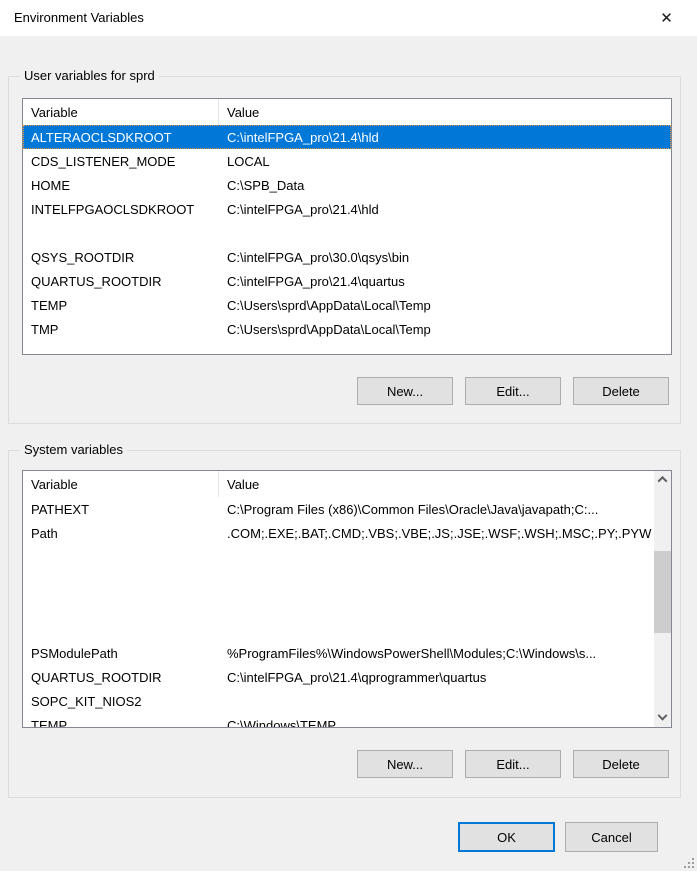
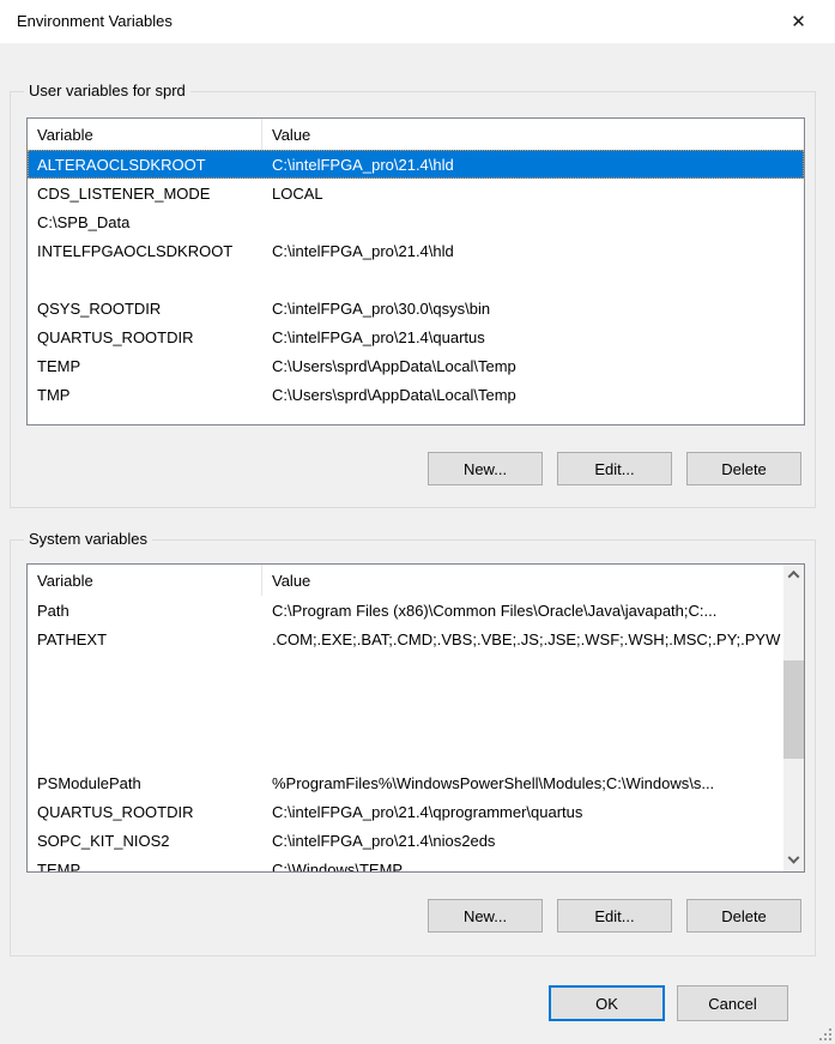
  Environment Variables
  ✕
  User variables for sprd
  Variable
  Value
  ALTERAOCLSDKROOT
  C:\intelFPGA_pro\21.4\hld
  CDS_LISTENER_MODE
  LOCAL
- HOME
  C:\SPB_Data
  INTELFPGAOCLSDKROOT
  C:\intelFPGA_pro\21.4\hld
  QSYS_ROOTDIR
  C:\intelFPGA_pro\30.0\qsys\bin
  QUARTUS_ROOTDIR
  C:\intelFPGA_pro\21.4\quartus
  TEMP
  C:\Users\sprd\AppData\Local\Temp
  TMP
  C:\Users\sprd\AppData\Local\Temp
  New...
  Edit...
  Delete
  System variables
  Variable
  Value
- PATHEXT
+ Path
  C:\Program Files (x86)\Common Files\Oracle\Java\javapath;C:...
- Path
+ PATHEXT
  .COM;.EXE;.BAT;.CMD;.VBS;.VBE;.JS;.JSE;.WSF;.WSH;.MSC;.PY;.PYW
  PSModulePath
  %ProgramFiles%\WindowsPowerShell\Modules;C:\Windows\s...
  QUARTUS_ROOTDIR
  C:\intelFPGA_pro\21.4\qprogrammer\quartus
  SOPC_KIT_NIOS2
+ C:\intelFPGA_pro\21.4\nios2eds
  TEMP
  C:\Windows\TEMP
  New...
  Edit...
  Delete
  OK
  Cancel
